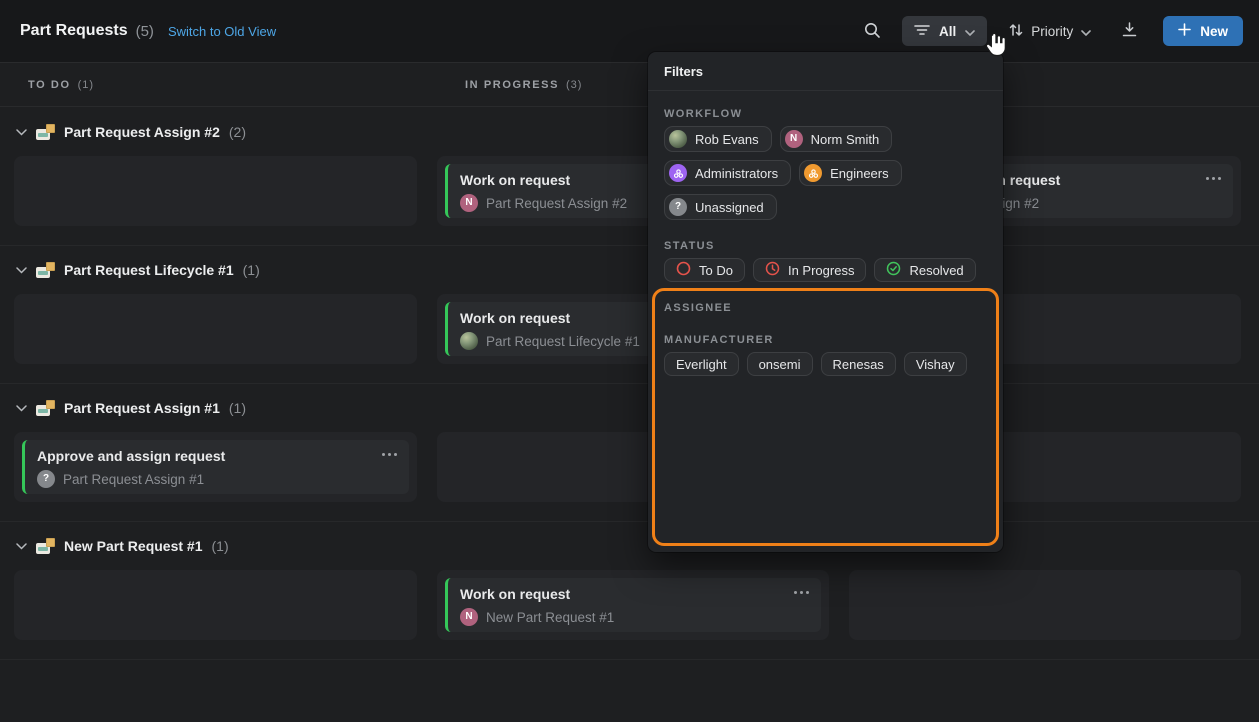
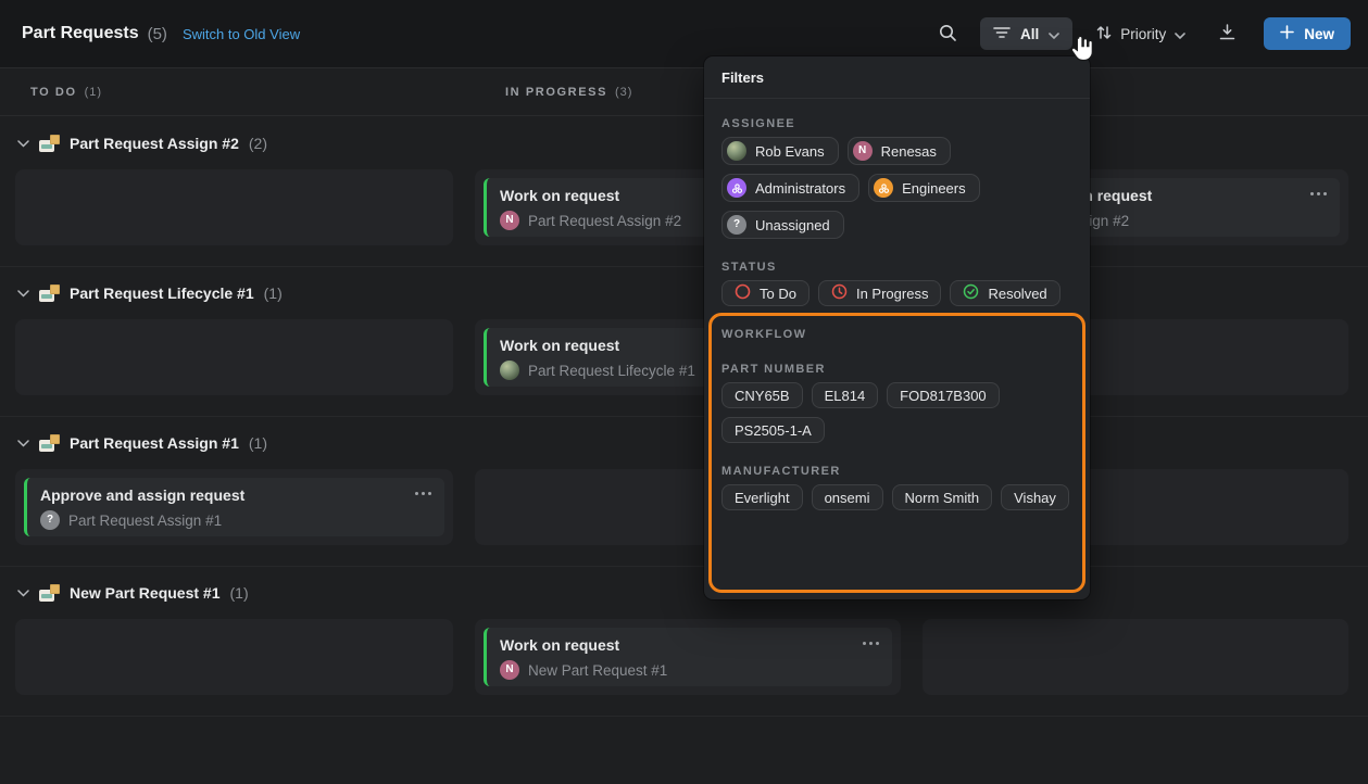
  Part Requests
  (5)
  Switch to Old View
  All
  Priority
  New
  TO DO
  (1)
  IN PROGRESS
  (3)
  Part Request Assign #2
  (2)
  Work on request
  N
  Part Request Assign #2
  Part Request Lifecycle #1
  (1)
  Work on request
  Part Request Lifecycle #1
  Part Request Assign #1
  (1)
  Approve and assign request
  ?
  Part Request Assign #1
  New Part Request #1
  (1)
  Work on request
  N
  New Part Request #1
  Filters
- WORKFLOW
+ ASSIGNEE
  Rob Evans
  N
- Norm Smith
+ Renesas
  Administrators
  Engineers
  ?
  Unassigned
  STATUS
  To Do
  In Progress
  Resolved
- ASSIGNEE
+ WORKFLOW
+ PART NUMBER
+ CNY65B
+ EL814
+ FOD817B300
+ PS2505-1-A
  MANUFACTURER
  Everlight
  onsemi
- Renesas
+ Norm Smith
  Vishay
